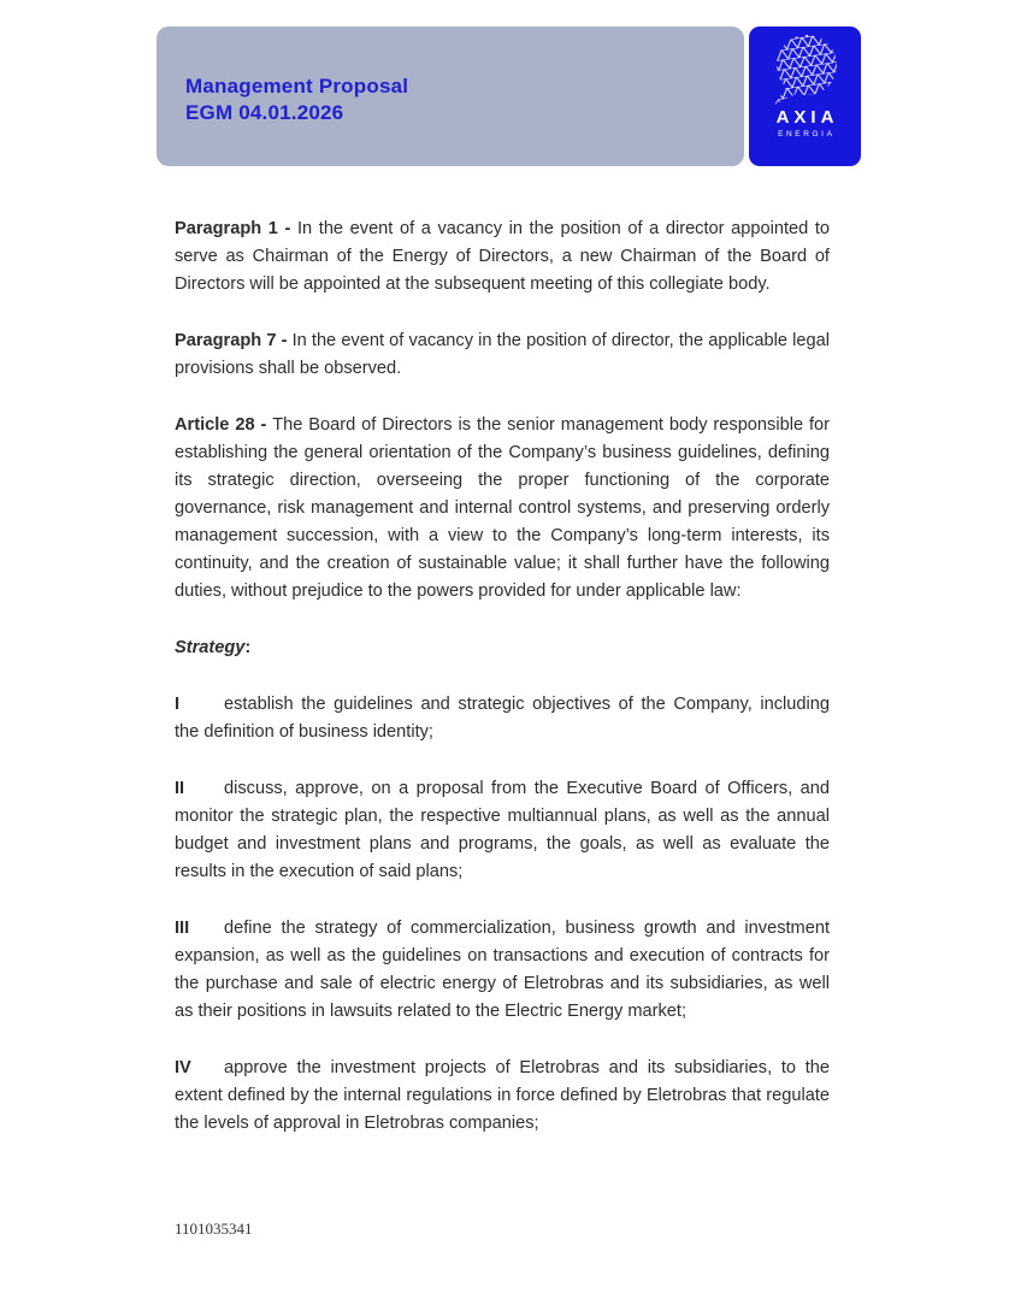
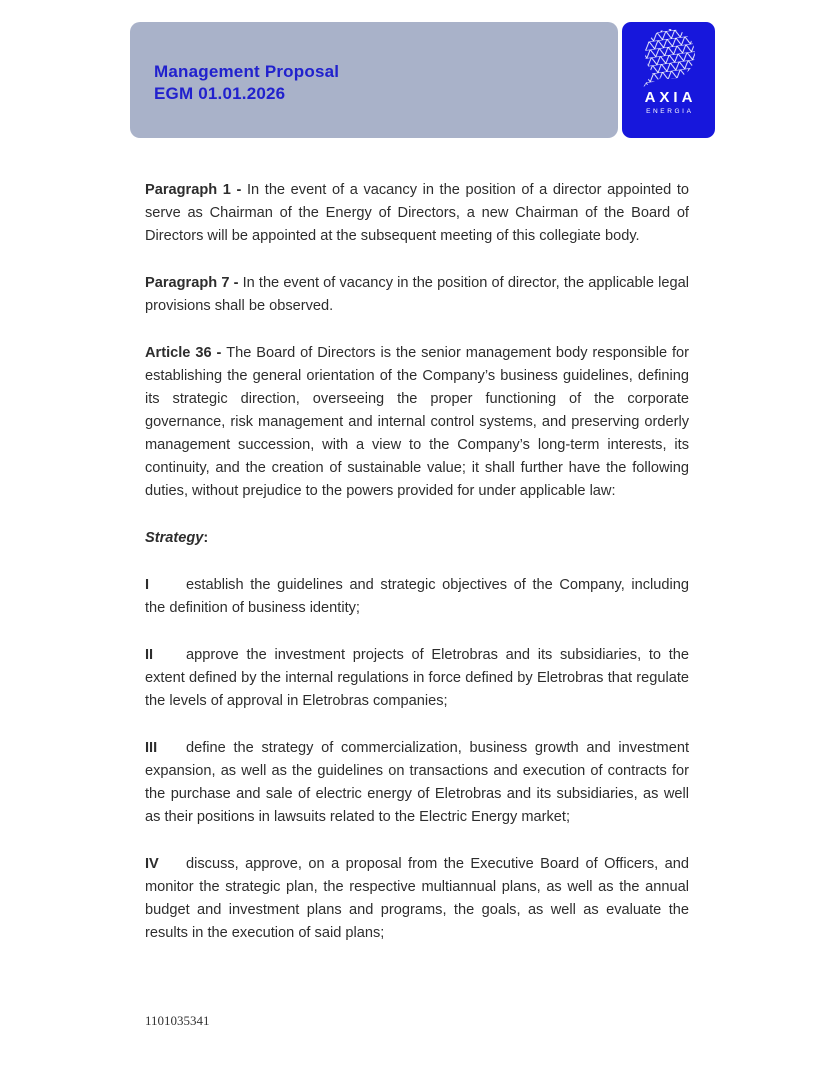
  Management Proposal
- EGM 04.01.2026
+ EGM 01.01.2026
  AXIA
  Paragraph 1 - In the event of a vacancy in the position of a director appointed to serve as Chairman of the Energy of Directors, a new Chairman of the Board of Directors will be appointed at the subsequent meeting of this collegiate body.
  Paragraph 7 - In the event of vacancy in the position of director, the applicable legal provisions shall be observed.
- Article 28 - The Board of Directors is the senior management body responsible for establishing the general orientation of the Company’s business guidelines, defining its strategic direction, overseeing the proper functioning of the corporate governance, risk management and internal control systems, and preserving orderly management succession, with a view to the Company’s long-term interests, its continuity, and the creation of sustainable value; it shall further have the following duties, without prejudice to the powers provided for under applicable law:
+ Article 36 - The Board of Directors is the senior management body responsible for establishing the general orientation of the Company’s business guidelines, defining its strategic direction, overseeing the proper functioning of the corporate governance, risk management and internal control systems, and preserving orderly management succession, with a view to the Company’s long-term interests, its continuity, and the creation of sustainable value; it shall further have the following duties, without prejudice to the powers provided for under applicable law:
  Strategy:
  I establish the guidelines and strategic objectives of the Company, including the definition of business identity;
- II discuss, approve, on a proposal from the Executive Board of Officers, and monitor the strategic plan, the respective multiannual plans, as well as the annual budget and investment plans and programs, the goals, as well as evaluate the results in the execution of said plans;
+ II approve the investment projects of Eletrobras and its subsidiaries, to the extent defined by the internal regulations in force defined by Eletrobras that regulate the levels of approval in Eletrobras companies;
  III define the strategy of commercialization, business growth and investment expansion, as well as the guidelines on transactions and execution of contracts for the purchase and sale of electric energy of Eletrobras and its subsidiaries, as well as their positions in lawsuits related to the Electric Energy market;
- IV approve the investment projects of Eletrobras and its subsidiaries, to the extent defined by the internal regulations in force defined by Eletrobras that regulate the levels of approval in Eletrobras companies;
+ IV discuss, approve, on a proposal from the Executive Board of Officers, and monitor the strategic plan, the respective multiannual plans, as well as the annual budget and investment plans and programs, the goals, as well as evaluate the results in the execution of said plans;
  1101035341
